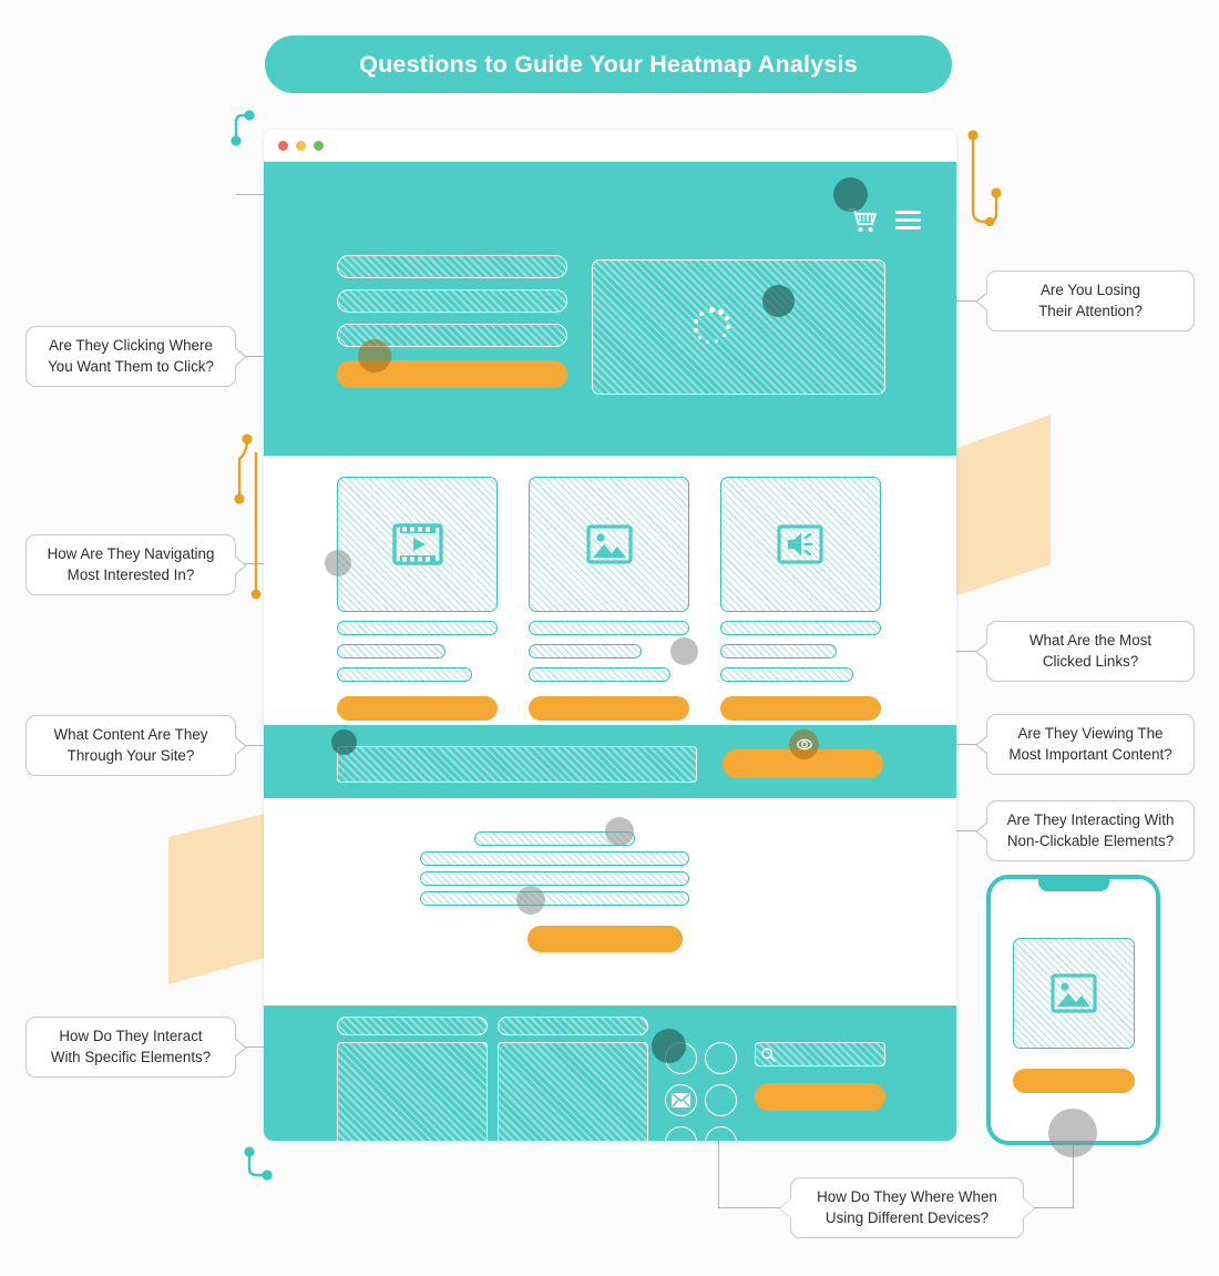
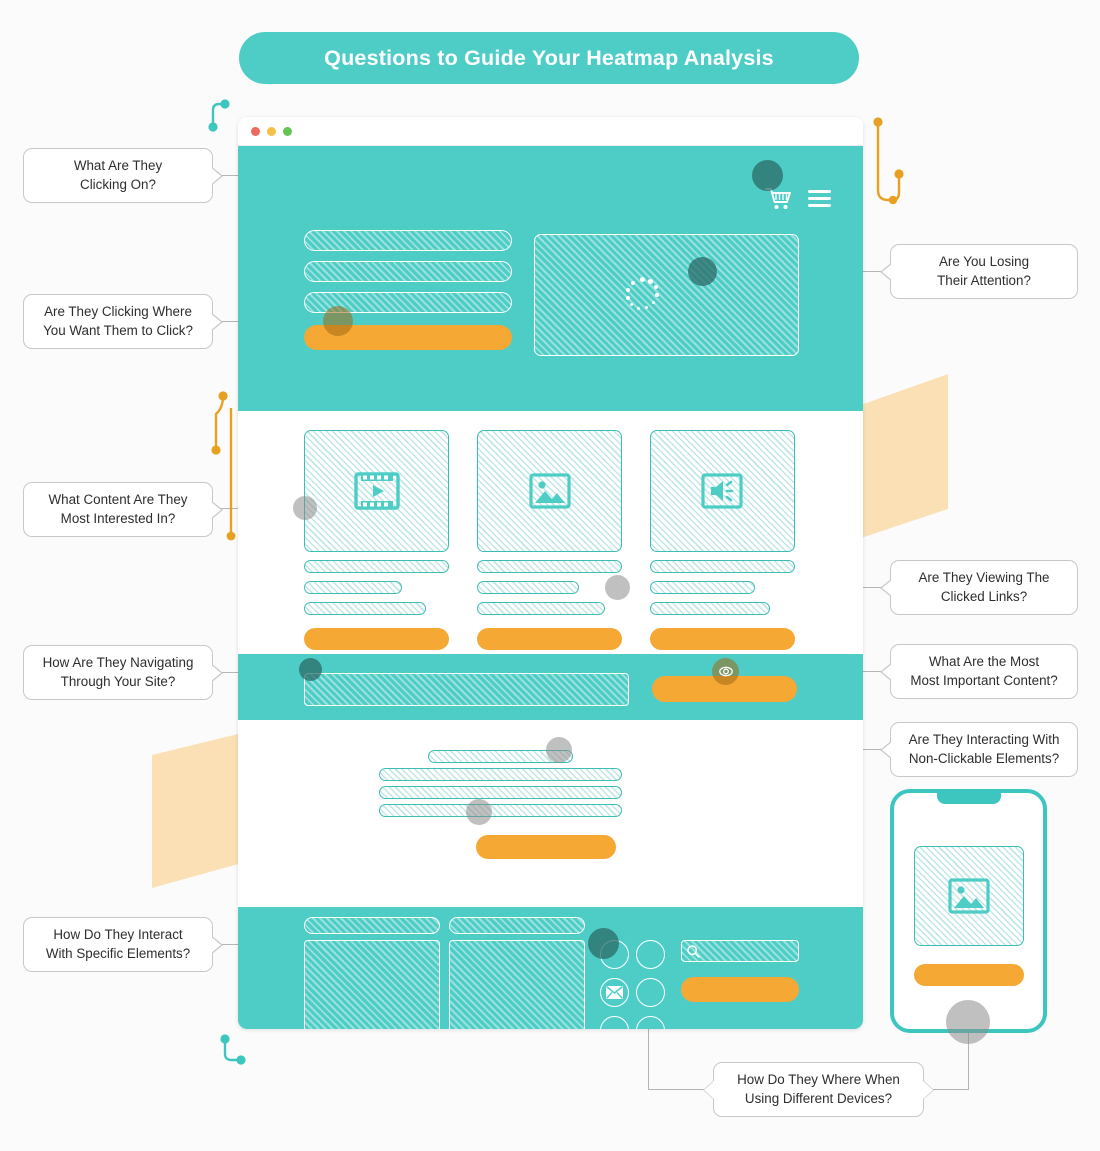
  Questions to Guide Your Heatmap Analysis
+ What Are They
+ Clicking On?
  Are They Clicking Where
  You Want Them to Click?
- How Are They Navigating
+ What Content Are They
  Most Interested In?
- What Content Are They
+ How Are They Navigating
  Through Your Site?
  How Do They Interact
  With Specific Elements?
  Are You Losing
  Their Attention?
- What Are the Most
+ Are They Viewing The
  Clicked Links?
- Are They Viewing The
+ What Are the Most
  Most Important Content?
  Are They Interacting With
  Non-Clickable Elements?
  How Do They Where When
  Using Different Devices?
